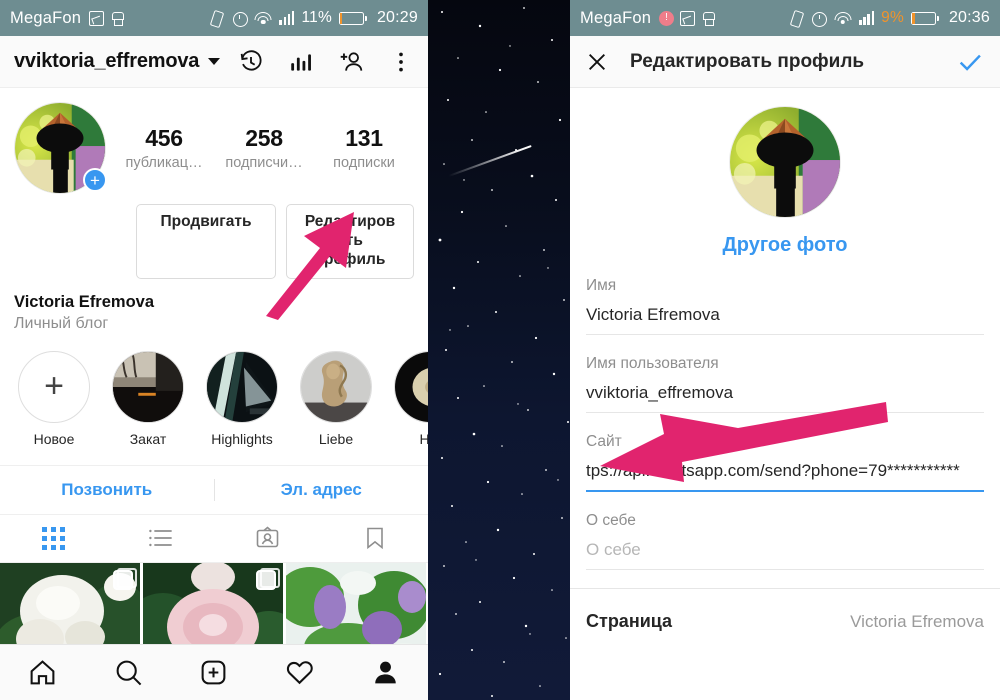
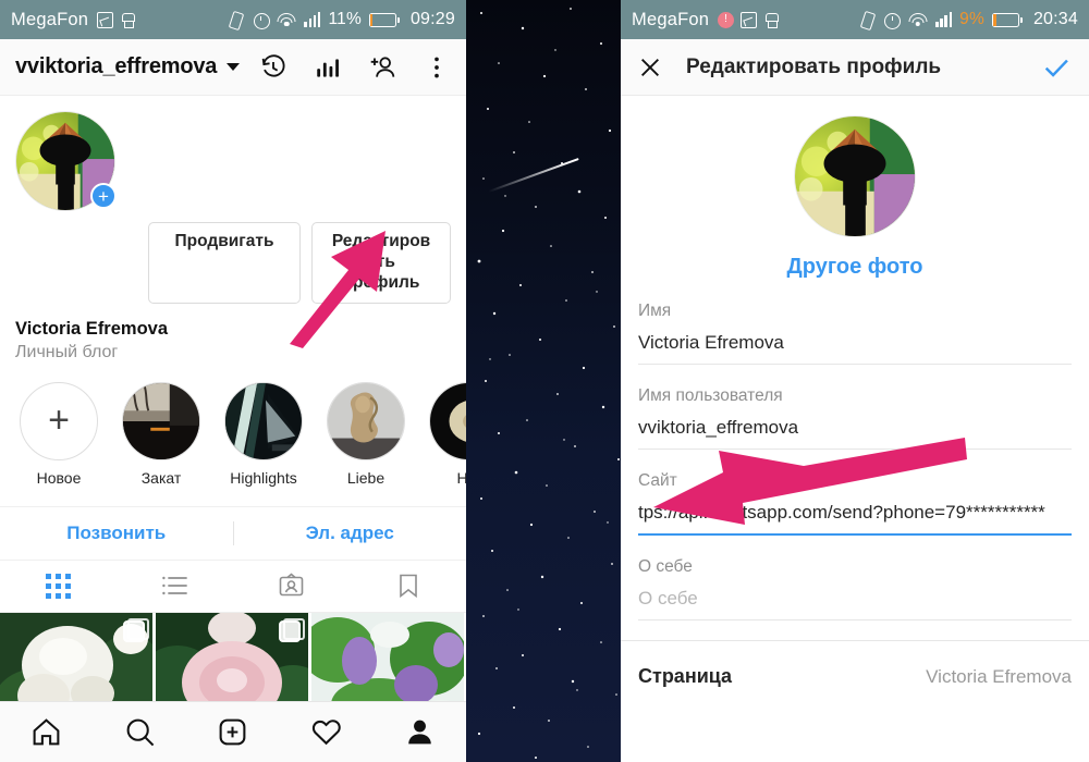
  MegaFon
  11%
- 20:29
+ 09:29
  vviktoria_effremova
  +
- 456
- публикац…
- 258
- подписчи…
- 131
- подписки
  Продвигать
  Редтиров ь рфиль
  Victoria Efremova
  Личный блог
  +
  Новое
  Закат
  Highlights
  Liebe
  Позвонить
  Эл. адрес
  MegaFon
  !
  9%
- 20:36
+ 20:34
  Редактировать профиль
  Другое фото
  Имя
  Victoria Efremova
  Имя пользователя
  vviktoria_effremova
  Сайт
  tps://tsapp.com/send?phone=79***********
  О себе
  О себе
  Страница
  Victoria Efremova
